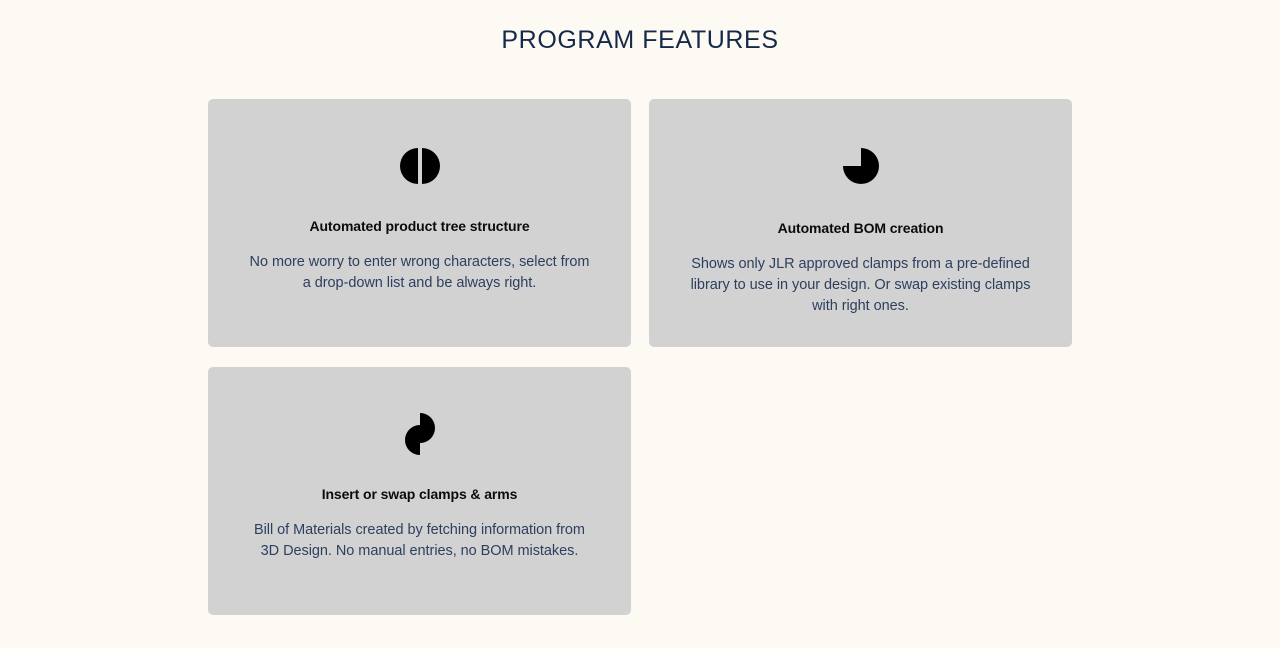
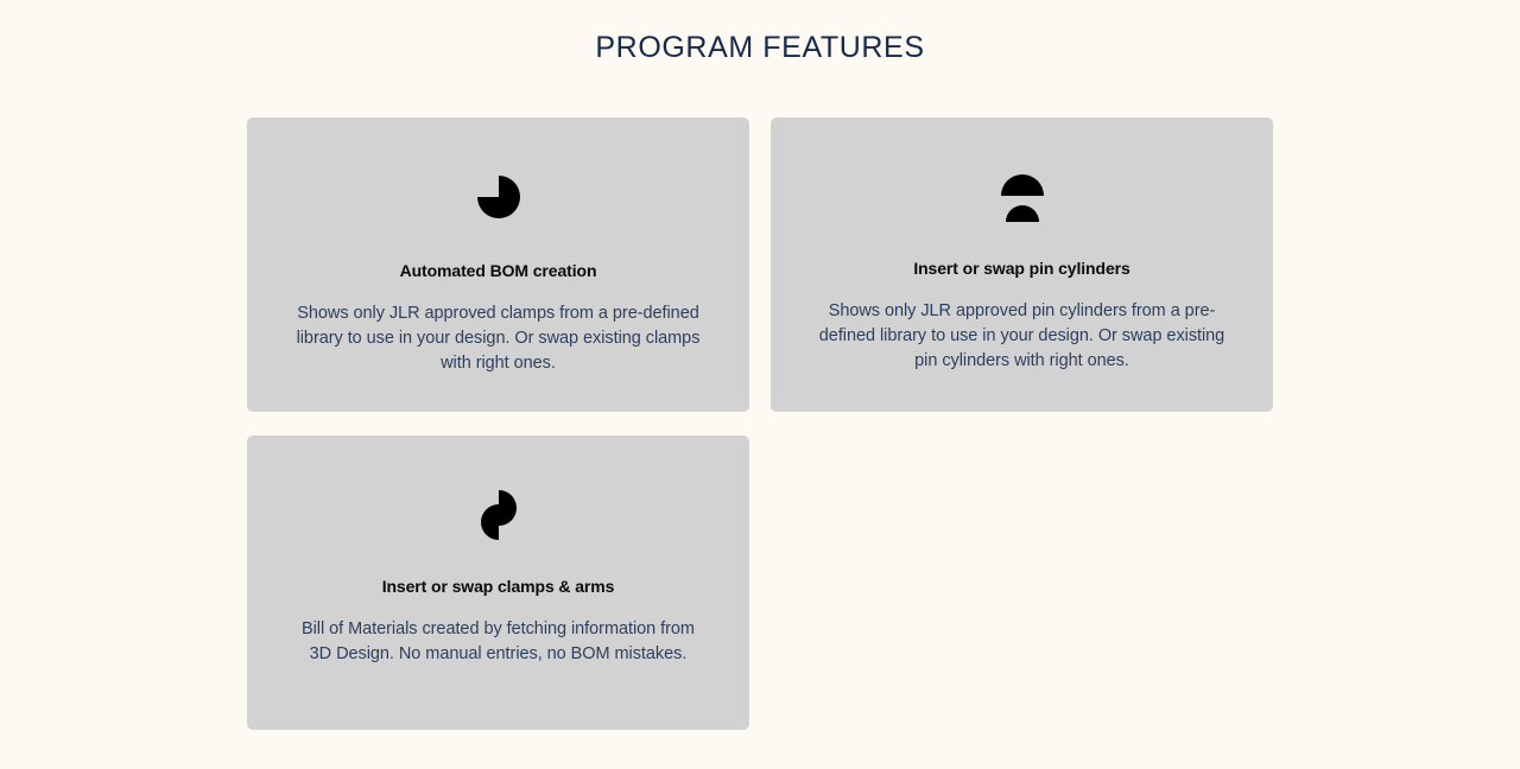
  PROGRAM FEATURES
- Automated product tree structure
- No more worry to enter wrong characters, select from a drop-down list and be always right.
  Automated BOM creation
  Shows only JLR approved clamps from a pre-defined library to use in your design. Or swap existing clamps with right ones.
+ Insert or swap pin cylinders
+ Shows only JLR approved pin cylinders from a pre-defined library to use in your design. Or swap existing pin cylinders with right ones.
  Insert or swap clamps & arms
  Bill of Materials created by fetching information from 3D Design. No manual entries, no BOM mistakes.
